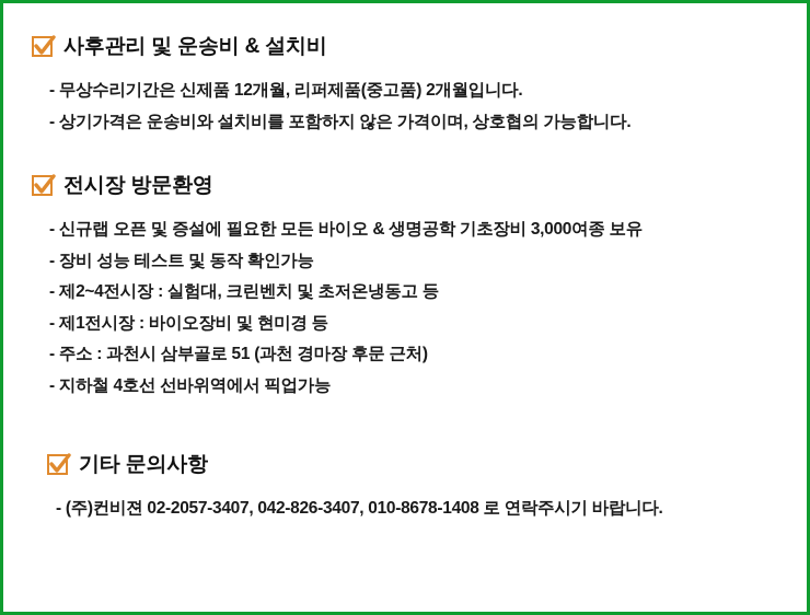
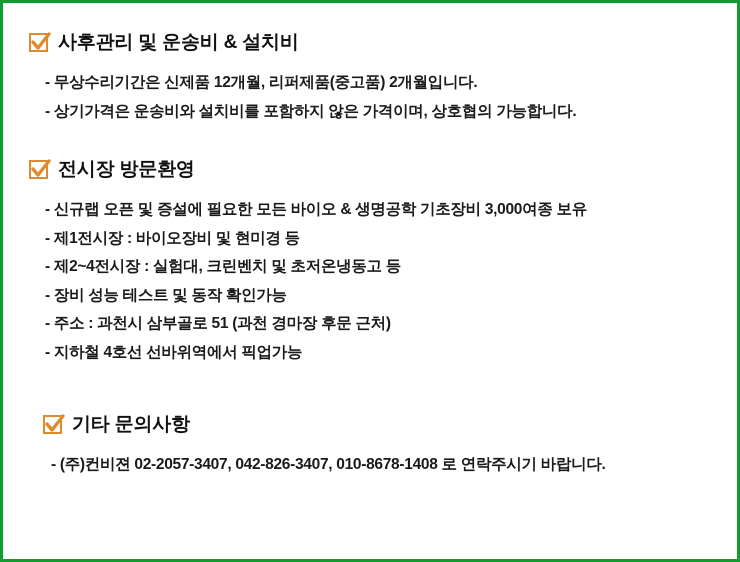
  사후관리 및 운송비 & 설치비
  - 무상수리기간은 신제품 12개월, 리퍼제품(중고품) 2개월입니다.
  - 상기가격은 운송비와 설치비를 포함하지 않은 가격이며, 상호협의 가능합니다.
  전시장 방문환영
  - 신규랩 오픈 및 증설에 필요한 모든 바이오 & 생명공학 기초장비 3,000여종 보유
- - 장비 성능 테스트 및 동작 확인가능
+ - 제1전시장 : 바이오장비 및 현미경 등
  - 제2~4전시장 : 실험대, 크린벤치 및 초저온냉동고 등
- - 제1전시장 : 바이오장비 및 현미경 등
+ - 장비 성능 테스트 및 동작 확인가능
  - 주소 : 과천시 삼부골로 51 (과천 경마장 후문 근처)
  - 지하철 4호선 선바위역에서 픽업가능
  기타 문의사항
  - (주)컨비젼 02-2057-3407, 042-826-3407, 010-8678-1408 로 연락주시기 바랍니다.
